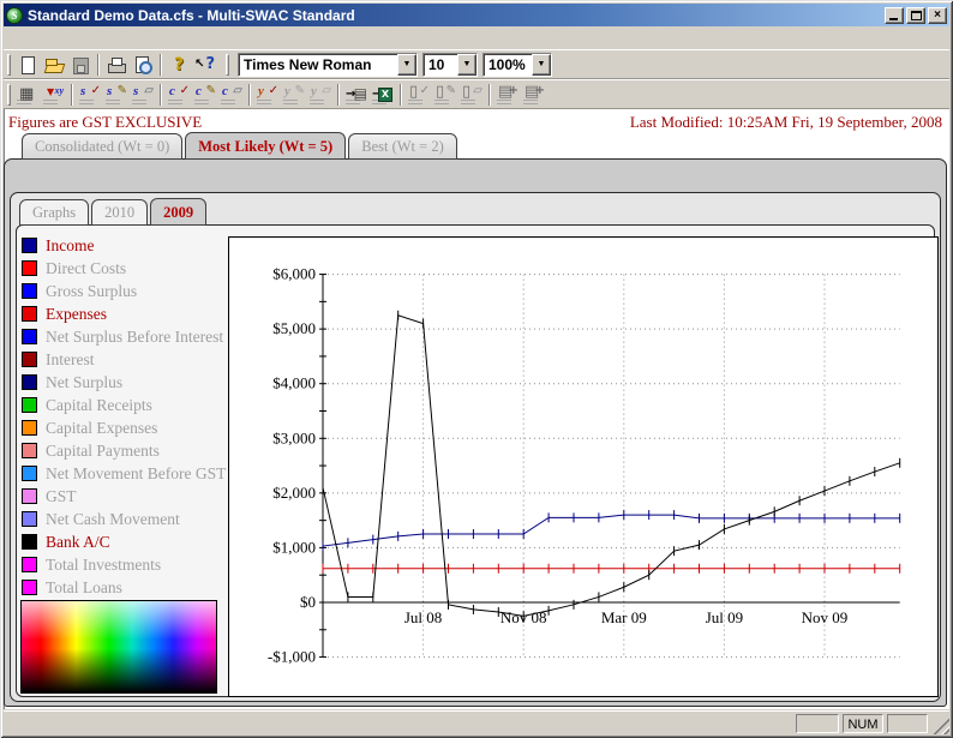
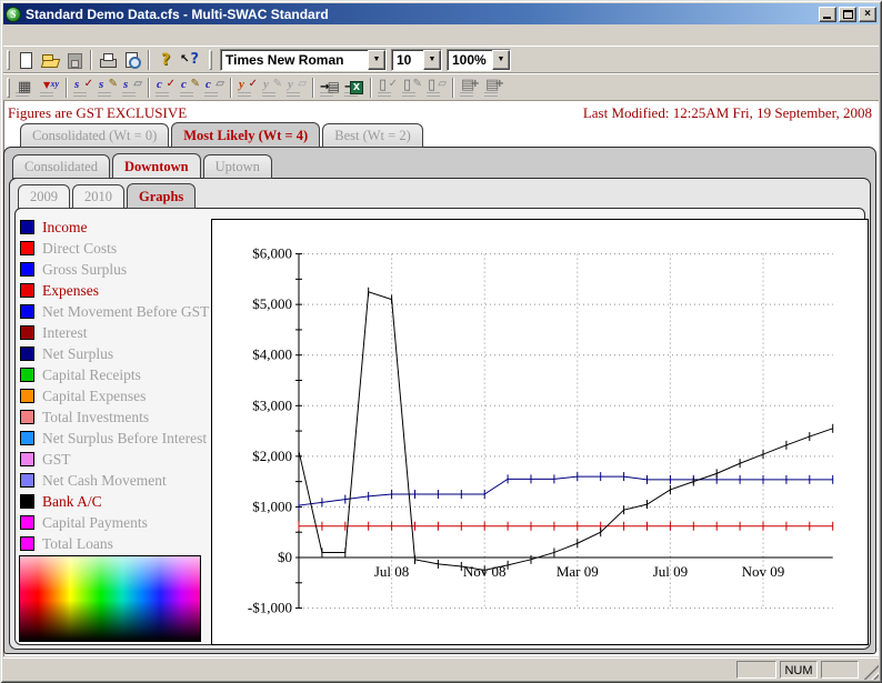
  S
  Standard Demo Data.cfs - Multi-SWAC Standard
  ×
  Times New Roman
  10
  100%
  Figures are GST EXCLUSIVE
- Last Modified: 10:25AM Fri, 19 September, 2008
+ Last Modified: 12:25AM Fri, 19 September, 2008
  Consolidated (Wt = 0)
- Most Likely (Wt = 5)
+ Most Likely (Wt = 4)
  Best (Wt = 2)
+ Consolidated
+ Downtown
+ Uptown
- Graphs
+ 2009
  2010
- 2009
+ Graphs
  Income
  Direct Costs
  Gross Surplus
  Expenses
- Net Surplus Before Interest
+ Net Movement Before GST
  Interest
  Net Surplus
  Capital Receipts
  Capital Expenses
- Capital Payments
+ Total Investments
- Net Movement Before GST
+ Net Surplus Before Interest
  GST
  Net Cash Movement
  Bank A/C
- Total Investments
+ Capital Payments
  Total Loans
  $6,000
  $5,000
  $4,000
  $3,000
  $2,000
  $1,000
  $0
  -$1,000
  Jul 08
  No 08
  Mar 09
  Jul 09
  Nov 09
  NUM
